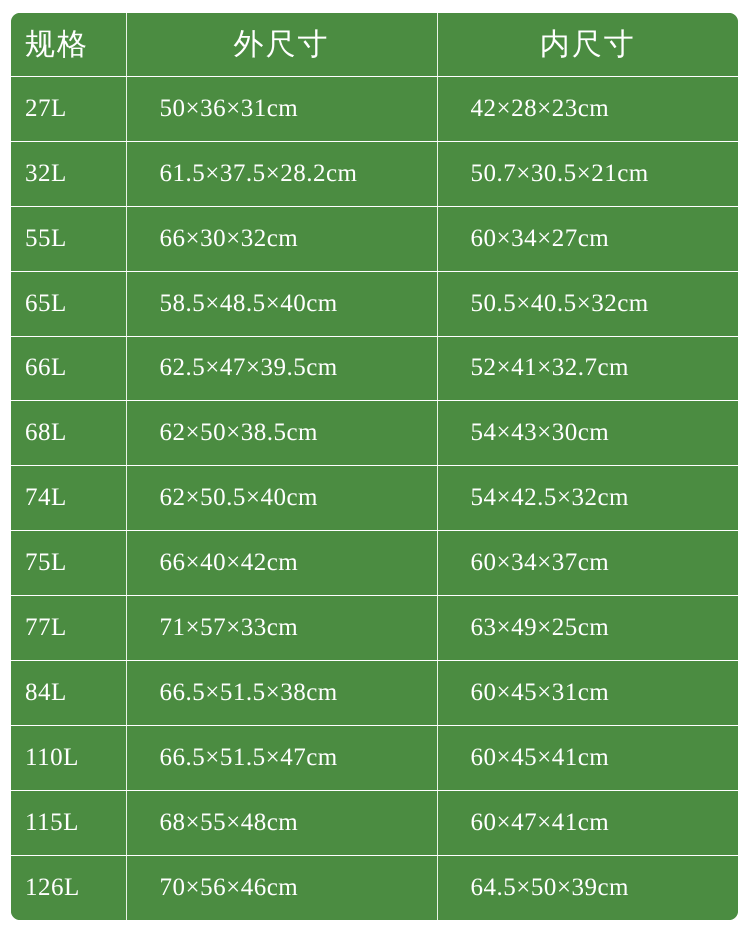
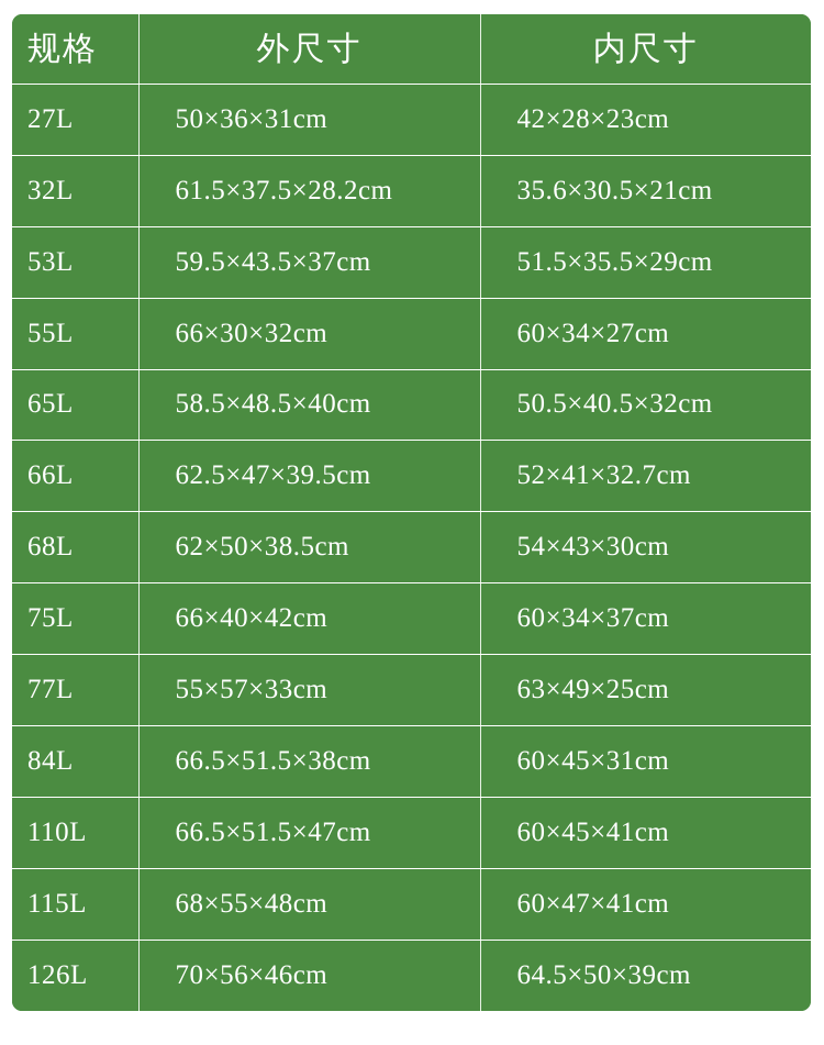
  规格	外尺寸	内尺寸
  27L	50×36×31cm	42×28×23cm
- 32L	61.5×37.5×28.2cm	50.7×30.5×21cm
+ 32L	61.5×37.5×28.2cm	35.6×30.5×21cm
+ 53L	59.5×43.5×37cm	51.5×35.5×29cm
  55L	66×30×32cm	60×34×27cm
  65L	58.5×48.5×40cm	50.5×40.5×32cm
  66L	62.5×47×39.5cm	52×41×32.7cm
  68L	62×50×38.5cm	54×43×30cm
- 74L	62×50.5×40cm	54×42.5×32cm
  75L	66×40×42cm	60×34×37cm
- 77L	71×57×33cm	63×49×25cm
+ 77L	55×57×33cm	63×49×25cm
  84L	66.5×51.5×38cm	60×45×31cm
  110L	66.5×51.5×47cm	60×45×41cm
  115L	68×55×48cm	60×47×41cm
  126L	70×56×46cm	64.5×50×39cm
